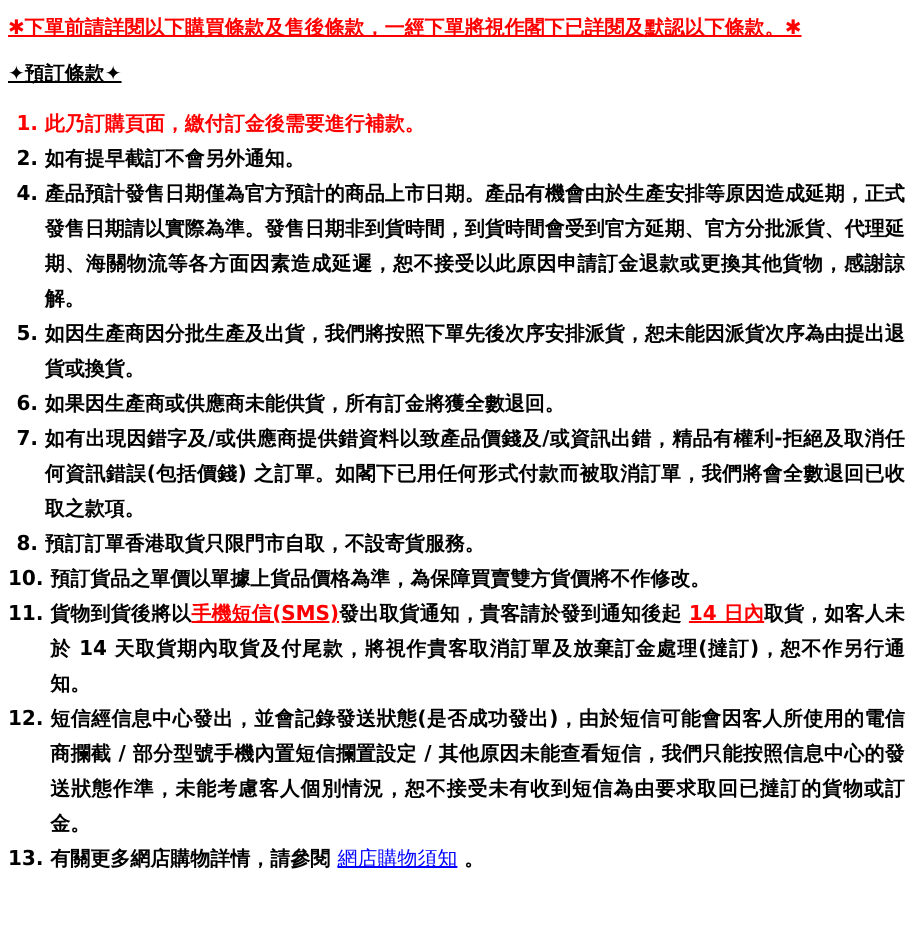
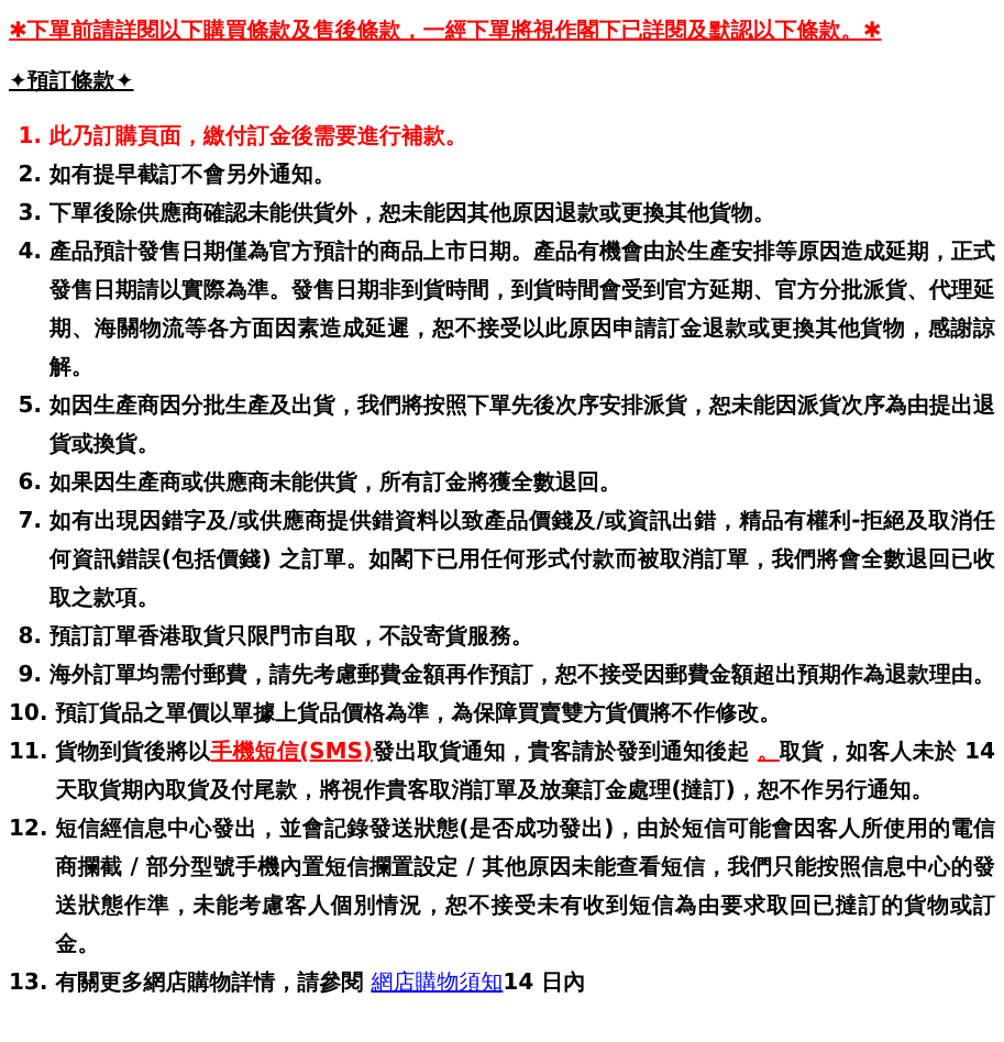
  ✱下單前請詳閱以下購買條款及售後條款，一經下單將視作閣下已詳閱及默認以下條款。✱
  ✦預訂條款✦
  1.
  此乃訂購頁面，繳付訂金後需要進行補款。
  2.
  如有提早截訂不會另外通知。
+ 3.
+ 下單後除供應商確認未能供貨外，恕未能因其他原因退款或更換其他貨物。
  4.
  產品預計發售日期僅為官方預計的商品上市日期。產品有機會由於生產安排等原因造成延期，正式發售日期請以實際為準。發售日期非到貨時間，到貨時間會受到官方延期、官方分批派貨、代理延期、海關物流等各方面因素造成延遲，恕不接受以此原因申請訂金退款或更換其他貨物，感謝諒解。
  5.
  如因生產商因分批生產及出貨，我們將按照下單先後次序安排派貨，恕未能因派貨次序為由提出退貨或換貨。
  6.
  如果因生產商或供應商未能供貨，所有訂金將獲全數退回。
  7.
  如有出現因錯字及/或供應商提供錯資料以致產品價錢及/或資訊出錯，精品有權利-拒絕及取消任何資訊錯誤(包括價錢) 之訂單。如閣下已用任何形式付款而被取消訂單，我們將會全數退回已收取之款項。
  8.
  預訂訂單香港取貨只限門市自取，不設寄貨服務。
+ 9.
+ 海外訂單均需付郵費，請先考慮郵費金額再作預訂，恕不接受因郵費金額超出預期作為退款理由。
  10.
  預訂貨品之單價以單據上貨品價格為準，為保障買賣雙方貨價將不作修改。
  11.
- 貨物到貨後將以手機短信(SMS)發出取貨通知，貴客請於發到通知後起 14 日內取貨，如客人未於 14 天取貨期內取貨及付尾款，將視作貴客取消訂單及放棄訂金處理(撻訂)，恕不作另行通知。
+ 貨物到貨後將以手機短信(SMS)發出取貨通知，貴客請於發到通知後起 。取貨，如客人未於 14 天取貨期內取貨及付尾款，將視作貴客取消訂單及放棄訂金處理(撻訂)，恕不作另行通知。
  12.
  短信經信息中心發出，並會記錄發送狀態(是否成功發出)，由於短信可能會因客人所使用的電信商攔截 / 部分型號手機內置短信攔置設定 / 其他原因未能查看短信，我們只能按照信息中心的發送狀態作準，未能考慮客人個別情況，恕不接受未有收到短信為由要求取回已撻訂的貨物或訂金。
  13.
- 有關更多網店購物詳情，請參閱 網店購物須知 。
+ 有關更多網店購物詳情，請參閱 網店購物須知14 日內
